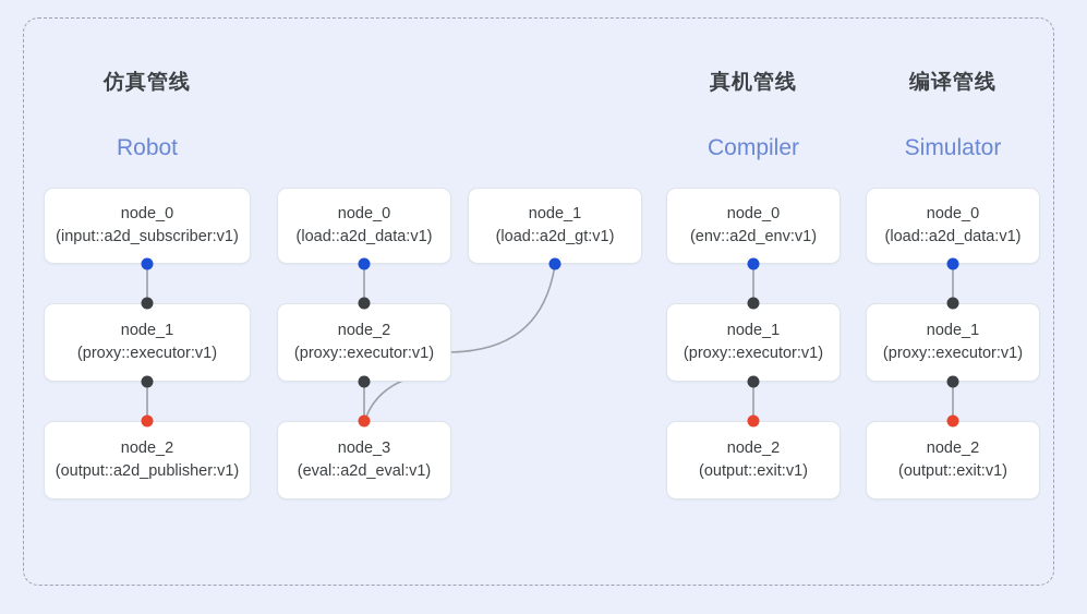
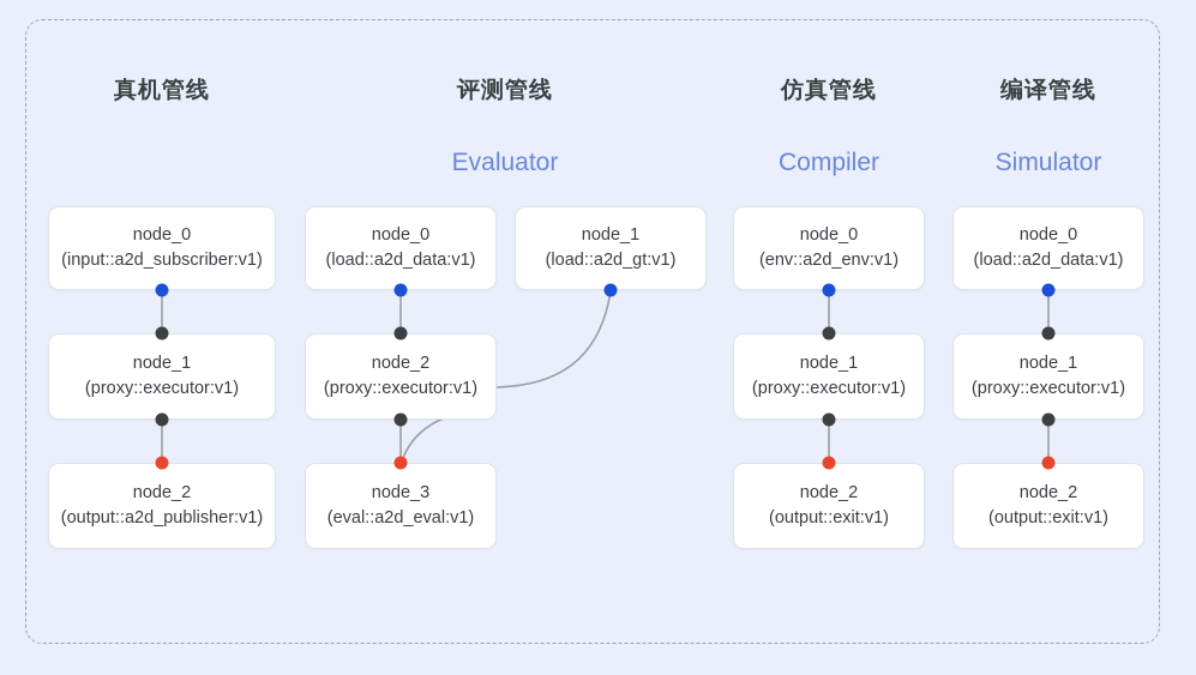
- 仿真管线
+ 真机管线
- Robot
  node_0
  (input::a2d_subscriber:v1)
  node_1
  (proxy::executor:v1)
  node_2
  (output::a2d_publisher:v1)
+ 评测管线
+ Evaluator
  node_0
  (load::a2d_data:v1)
  node_1
  (load::a2d_gt:v1)
  node_2
  (proxy::executor:v1)
  node_3
  (eval::a2d_eval:v1)
- 真机管线
+ 仿真管线
  Compiler
  node_0
  (env::a2d_env:v1)
  node_1
  (proxy::executor:v1)
  node_2
  (output::exit:v1)
  编译管线
  Simulator
  node_0
  (load::a2d_data:v1)
  node_1
  (proxy::executor:v1)
  node_2
  (output::exit:v1)
